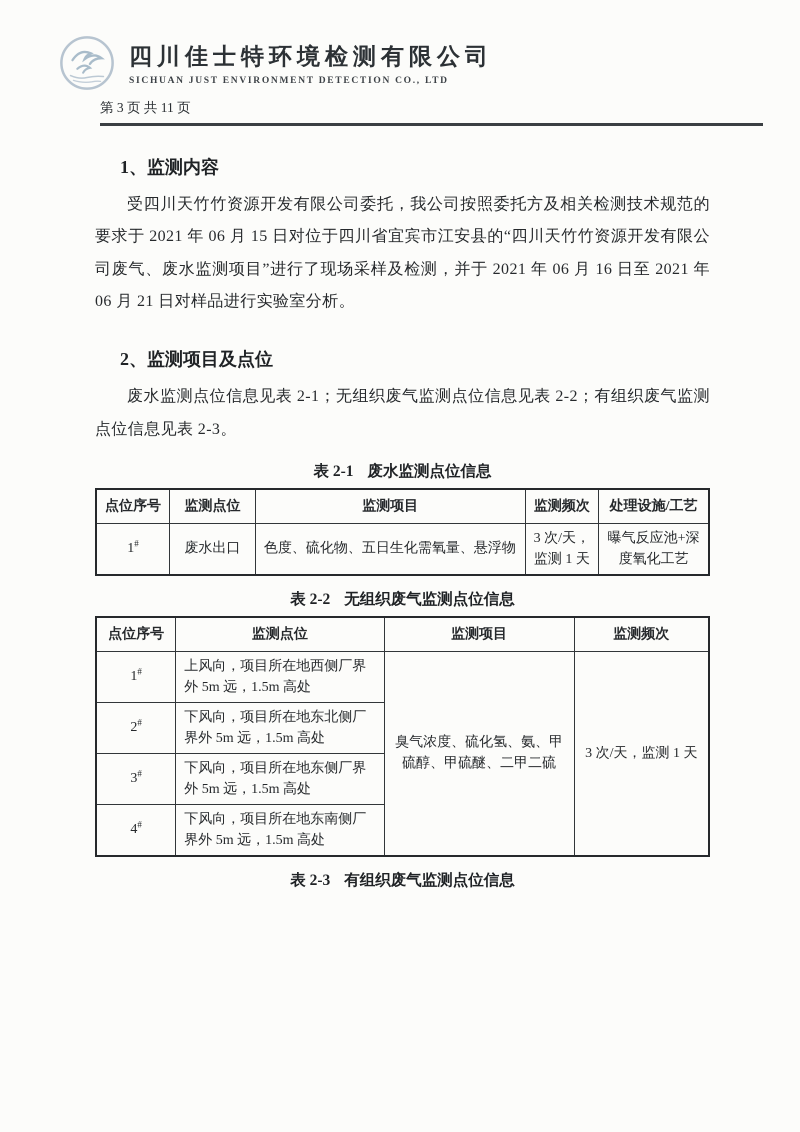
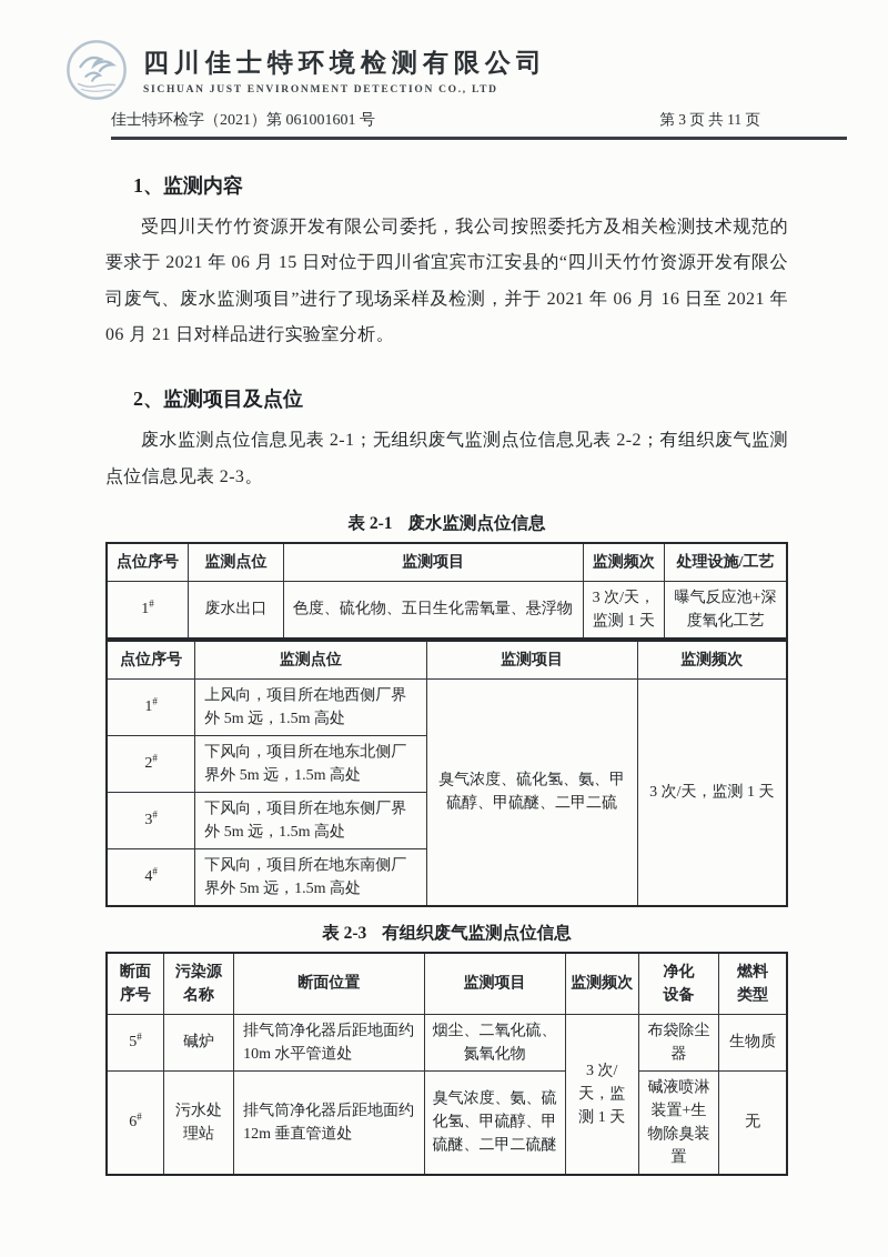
  四川佳士特环境检测有限公司
  SICHUAN JUST ENVIRONMENT DETECTION CO., LTD
+ 佳士特环检字（2021）第 061001601 号
  第 3 页 共 11 页
  1、监测内容
  受四川天竹竹资源开发有限公司委托，我公司按照委托方及相关检测技术规范的要求于 2021 年 06 月 15 日对位于四川省宜宾市江安县的“四川天竹竹资源开发有限公司废气、废水监测项目”进行了现场采样及检测，并于 2021 年 06 月 16 日至 2021 年 06 月 21 日对样品进行实验室分析。
  2、监测项目及点位
  废水监测点位信息见表 2-1；无组织废气监测点位信息见表 2-2；有组织废气监测点位信息见表 2-3。
  表 2-1 废水监测点位信息
  点位序号	监测点位	监测项目	监测频次	处理设施/工艺
  1#	废水出口	色度、硫化物、五日生化需氧量、悬浮物	3 次/天，监测 1 天	曝气反应池+深度氧化工艺
- 表 2-2 无组织废气监测点位信息
  点位序号	监测点位	监测项目	监测频次
  1#	上风向，项目所在地西侧厂界外 5m 远，1.5m 高处	臭气浓度、硫化氢、氨、甲硫醇、甲硫醚、二甲二硫	3 次/天，监测 1 天
  2#	下风向，项目所在地东北侧厂界外 5m 远，1.5m 高处
  3#	下风向，项目所在地东侧厂界外 5m 远，1.5m 高处
  4#	下风向，项目所在地东南侧厂界外 5m 远，1.5m 高处
  表 2-3 有组织废气监测点位信息
+ 断面 序号	污染源 名称	断面位置	监测项目	监测频次	净化 设备	燃料 类型
+ 5#	碱炉	排气筒净化器后距地面约 10m 水平管道处	烟尘、二氧化硫、氮氧化物	3 次/天，监测 1 天	布袋除尘器	生物质
+ 6#	污水处理站	排气筒净化器后距地面约 12m 垂直管道处	臭气浓度、氨、硫化氢、甲硫醇、甲硫醚、二甲二硫醚	碱液喷淋装置+生物除臭装置	无
